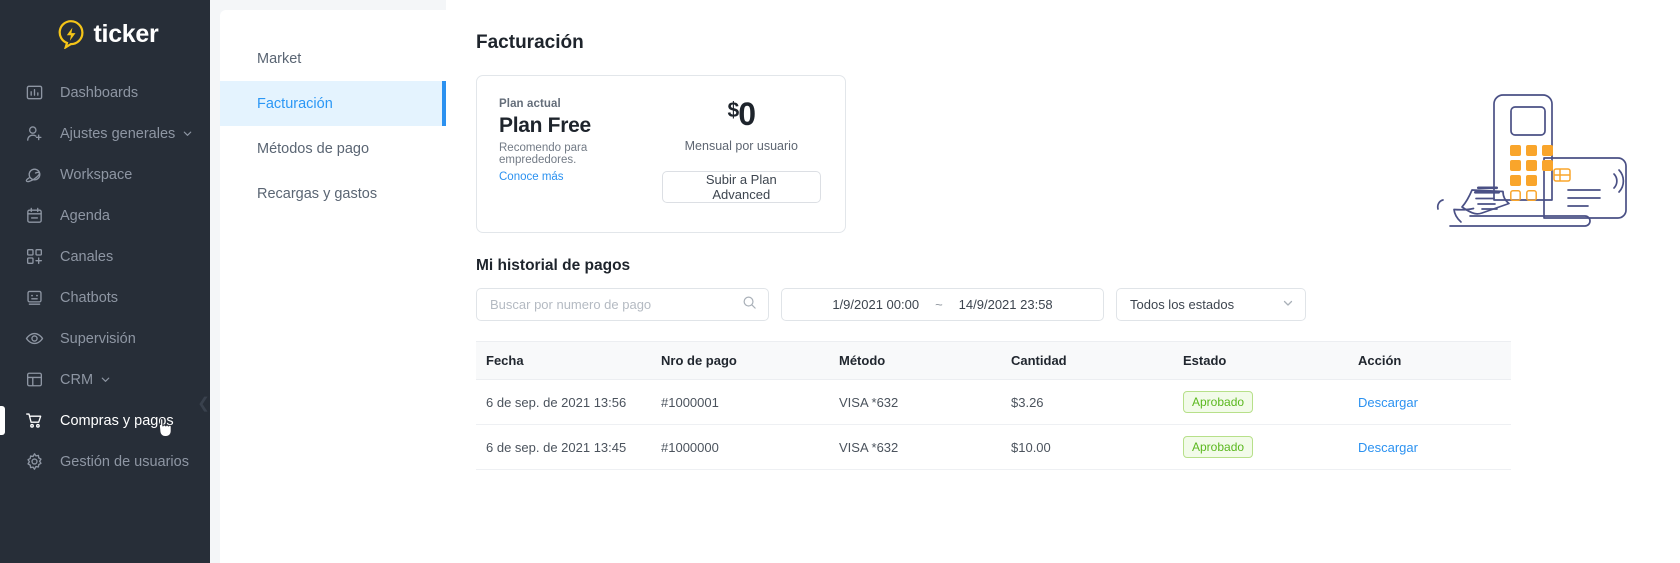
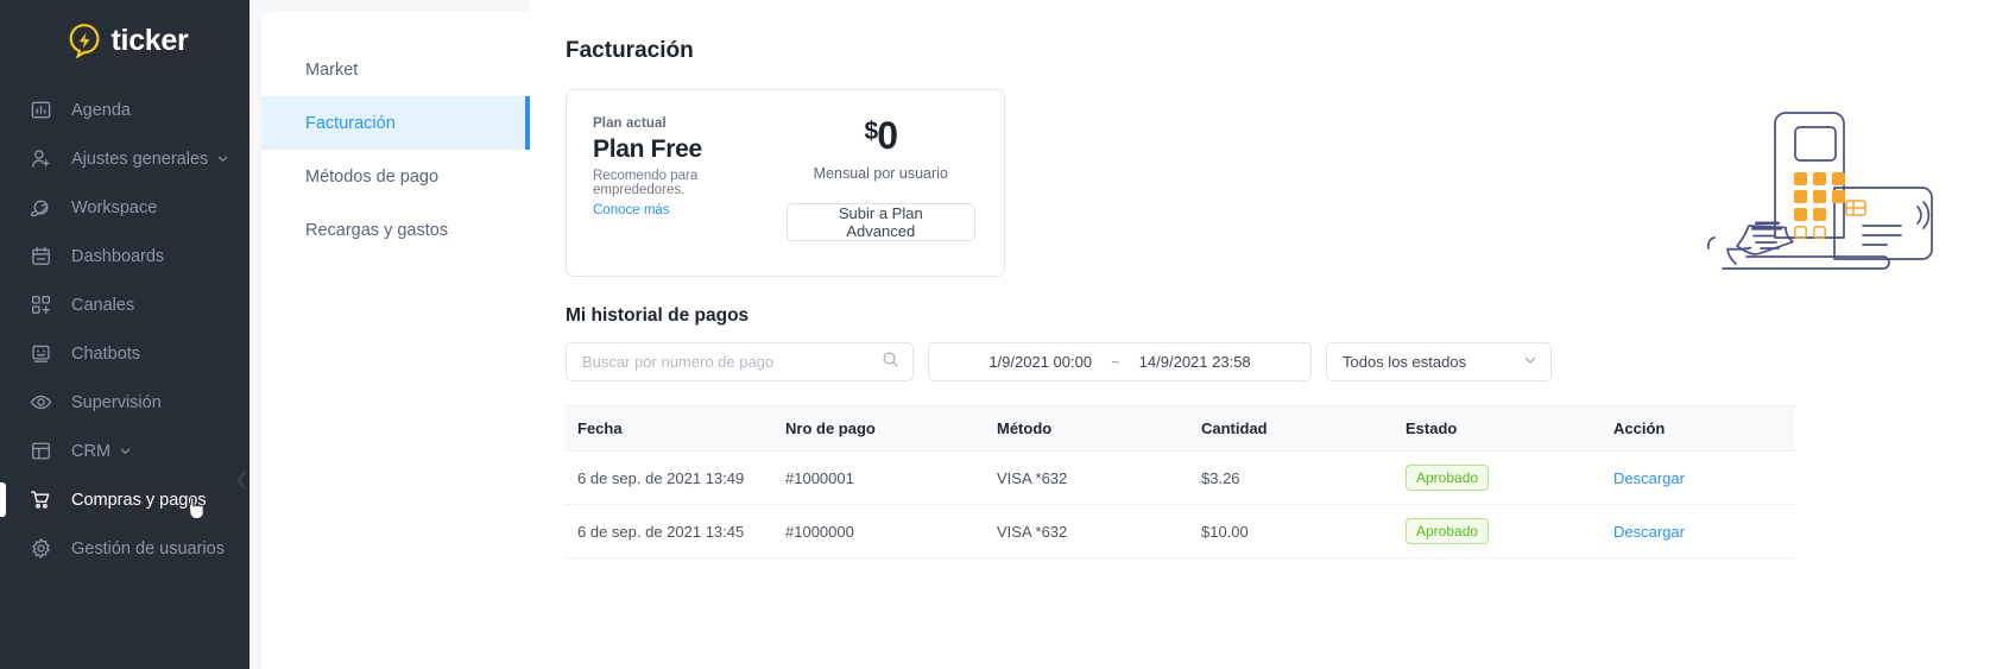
  ticker
- Dashboards
+ Agenda
  Ajustes generales
  Workspace
- Agenda
+ Dashboards
  Canales
  Chatbots
  Supervisión
  CRM
  Compras y pags
  Gestión de usuarios
  Market
  Facturación
  Métodos de pago
  Recargas y gastos
  Facturación
  Plan actual
  Plan Free
  Recomendo para emprededores.
  Conoce más
  $0
  Mensual por usuario
  Subir a Plan Advanced
  Mi historial de pagos
  Buscar por numero de pago
  1/9/2021 00:00
  ~
  14/9/2021 23:58
  Todos los estados
  Fecha	Nro de pago	Método	Cantidad	Estado	Acción
- 6 de sep. de 2021 13:56	#1000001	VISA *632	$3.26	Aprobado	Descargar
+ 6 de sep. de 2021 13:49	#1000001	VISA *632	$3.26	Aprobado	Descargar
  6 de sep. de 2021 13:45	#1000000	VISA *632	$10.00	Aprobado	Descargar
